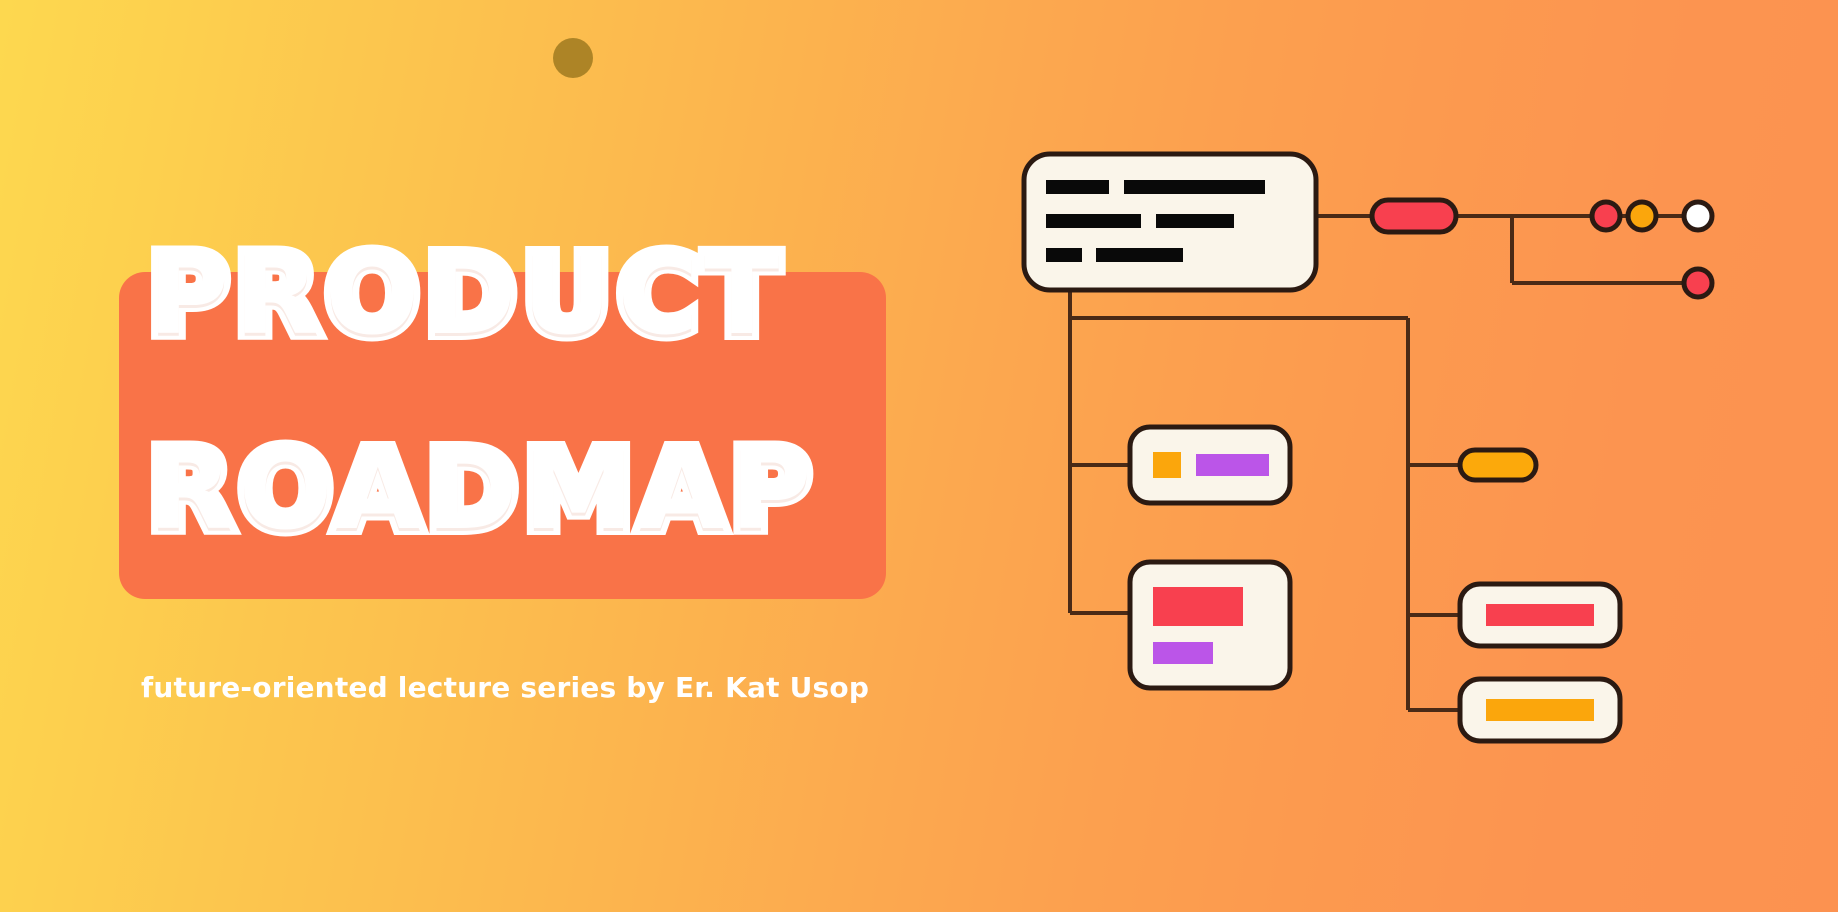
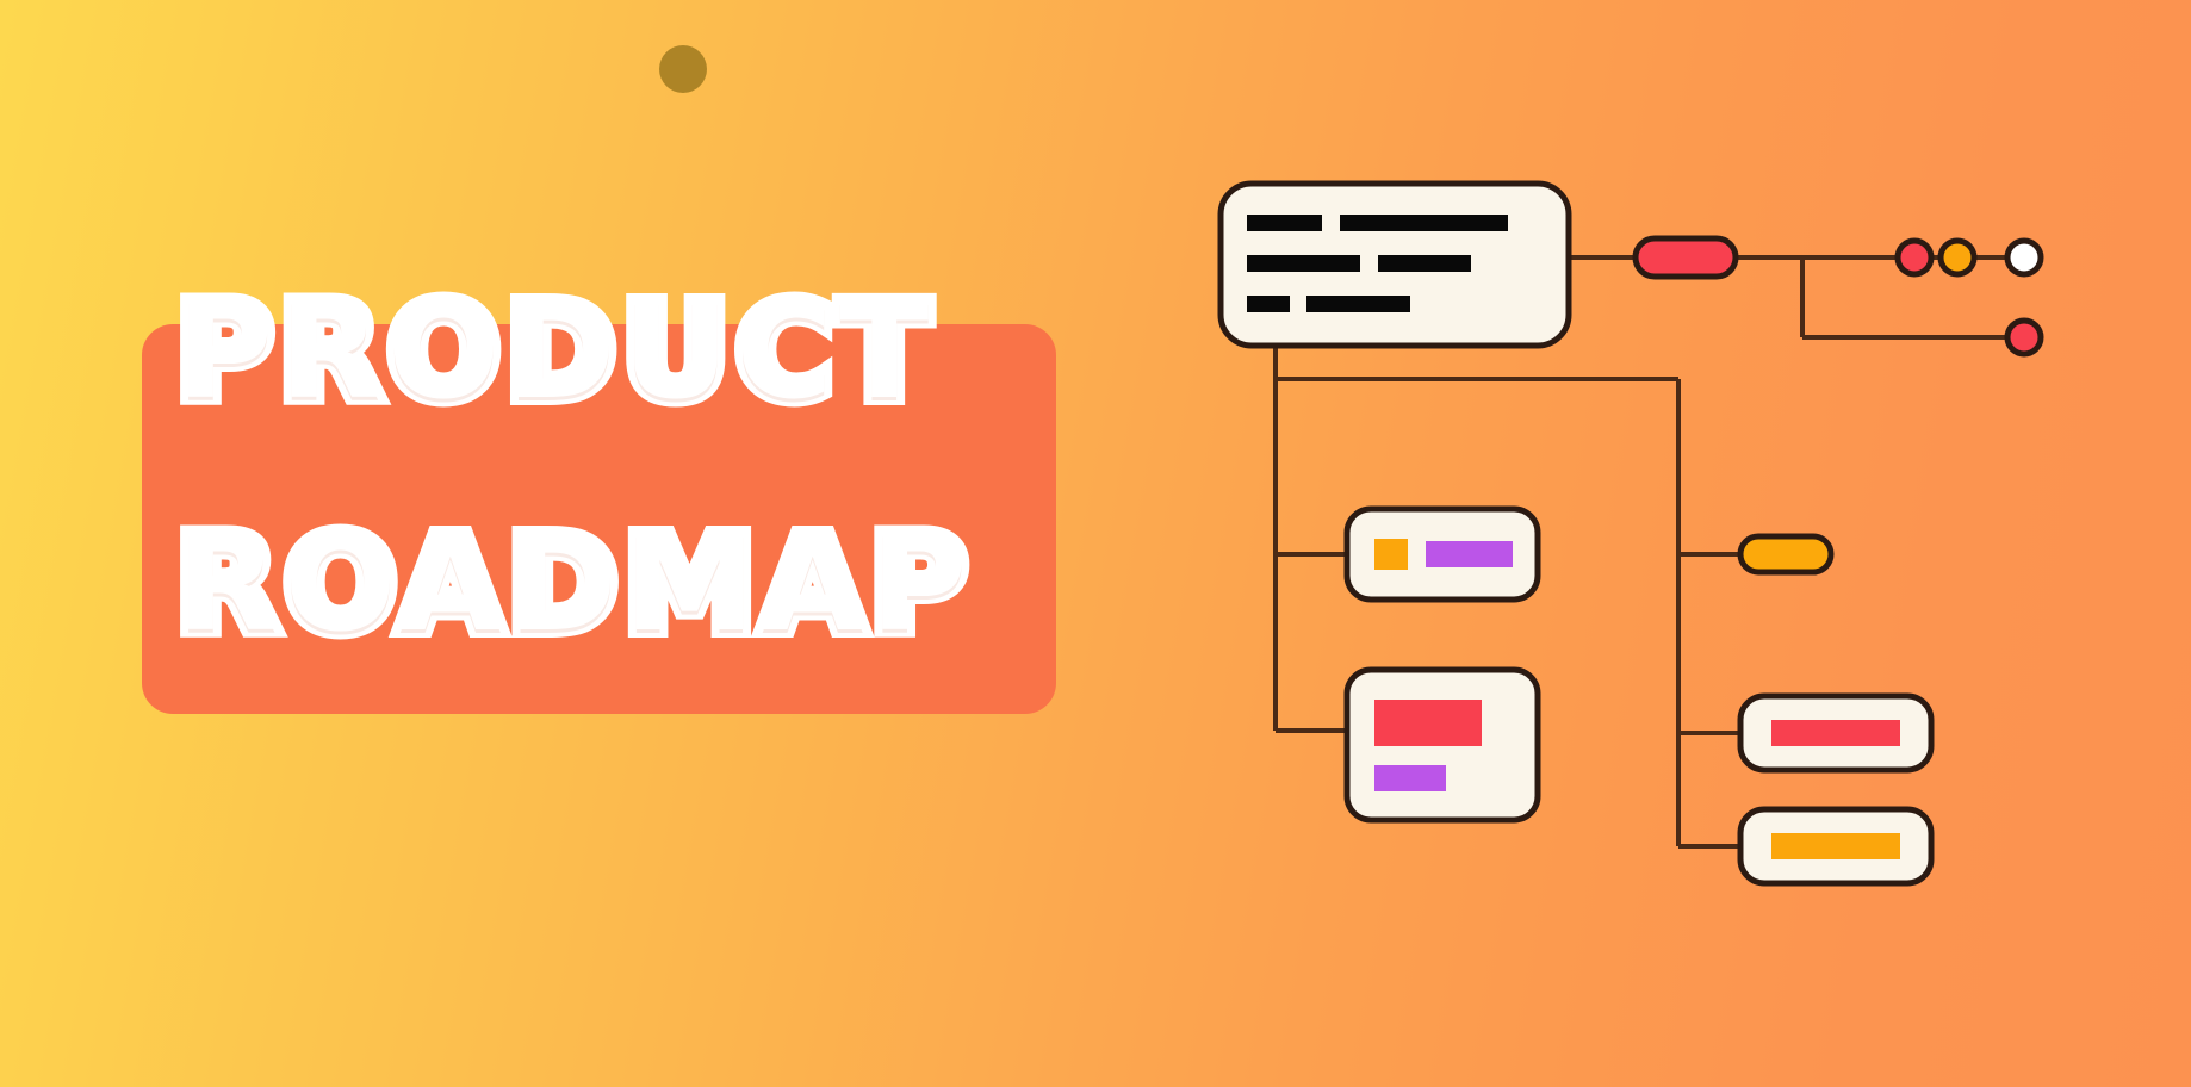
  PRODUCT
  ROADMAP
- future-oriented lecture series by Er. Kat Usop
